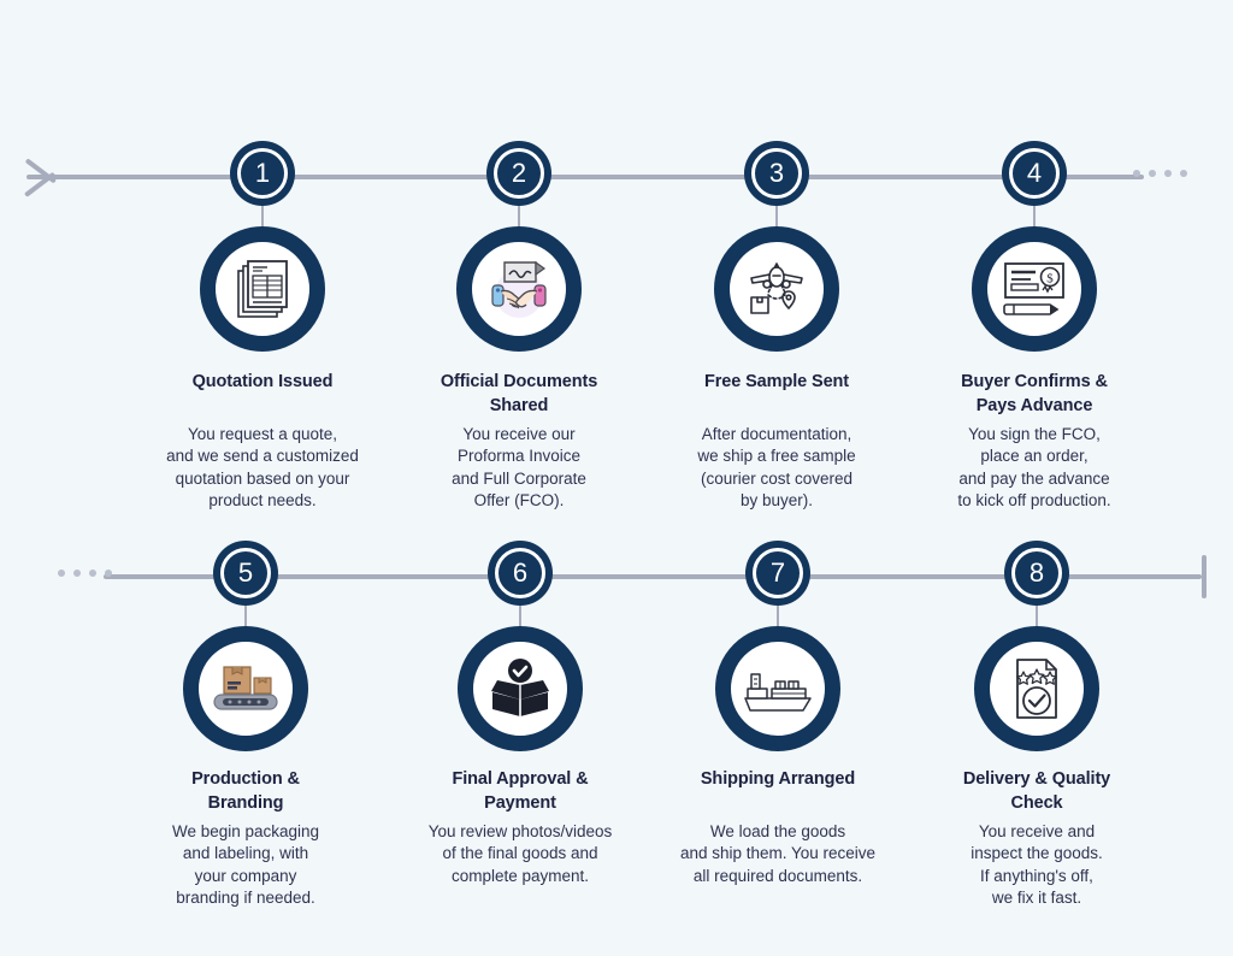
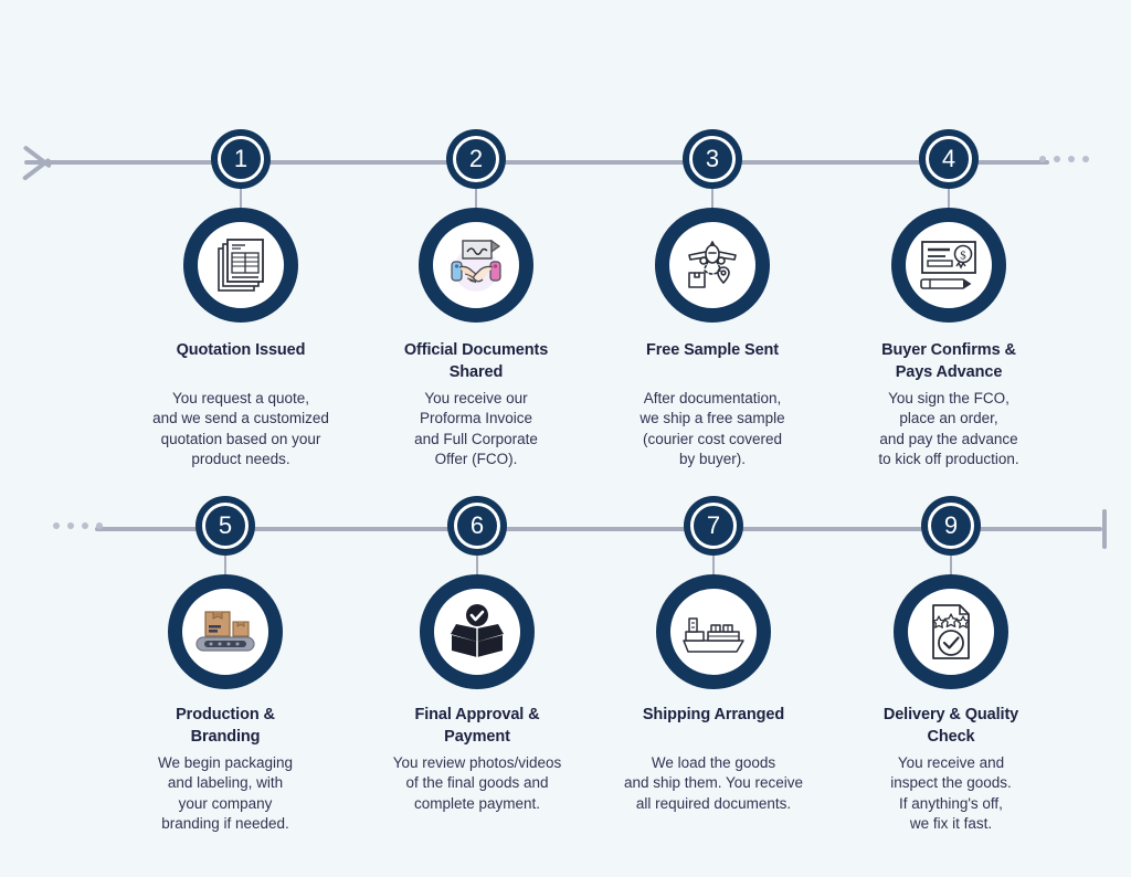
  1
  Quotation Issued
  You request a quote,
  and we send a customized
  quotation based on your
  product needs.
  2
  Official Documents
  Shared
  You receive our
  Proforma Invoice
  and Full Corporate
  Offer (FCO).
  3
  Free Sample Sent
  After documentation,
  we ship a free sample
  (courier cost covered
  by buyer).
  4
  $
  Buyer Confirms &
  Pays Advance
  You sign the FCO,
  place an order,
  and pay the advance
  to kick off production.
  5
  Production &
  Branding
  We begin packaging
  and labeling, with
  your company
  branding if needed.
  6
  Final Approval &
  Payment
  You review photos/videos
  of the final goods and
  complete payment.
  7
  Shipping Arranged
  We load the goods
  and ship them. You receive
  all required documents.
- 8
+ 9
  Delivery & Quality
  Check
  You receive and
  inspect the goods.
  If anything's off,
  we fix it fast.
